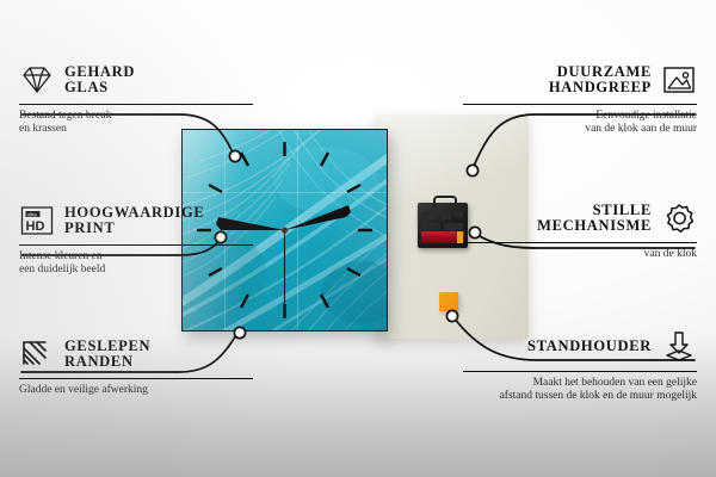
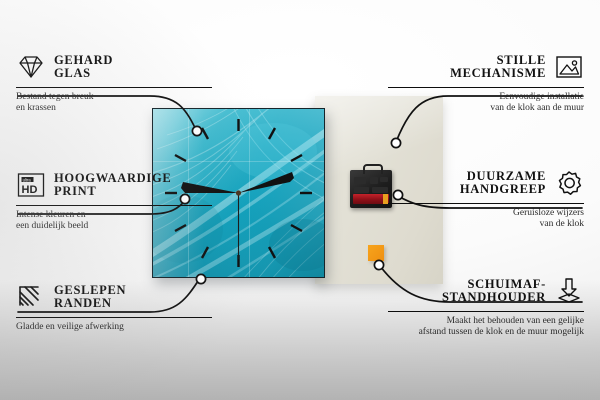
- DUURZAME
+ STILLE
- HANDGREEP
+ MECHANISME
  Eenvoudige installatie
  van de klok aan de muur
- STILLE
+ DUURZAME
- MECHANISME
+ HANDGREEP
+ Geruisloze wijzers
  van de klok
+ SCHUIMAF-
  STANDHOUDER
  Maakt het behouden van een gelijke
  afstand tussen de klok en de muur mogelijk
